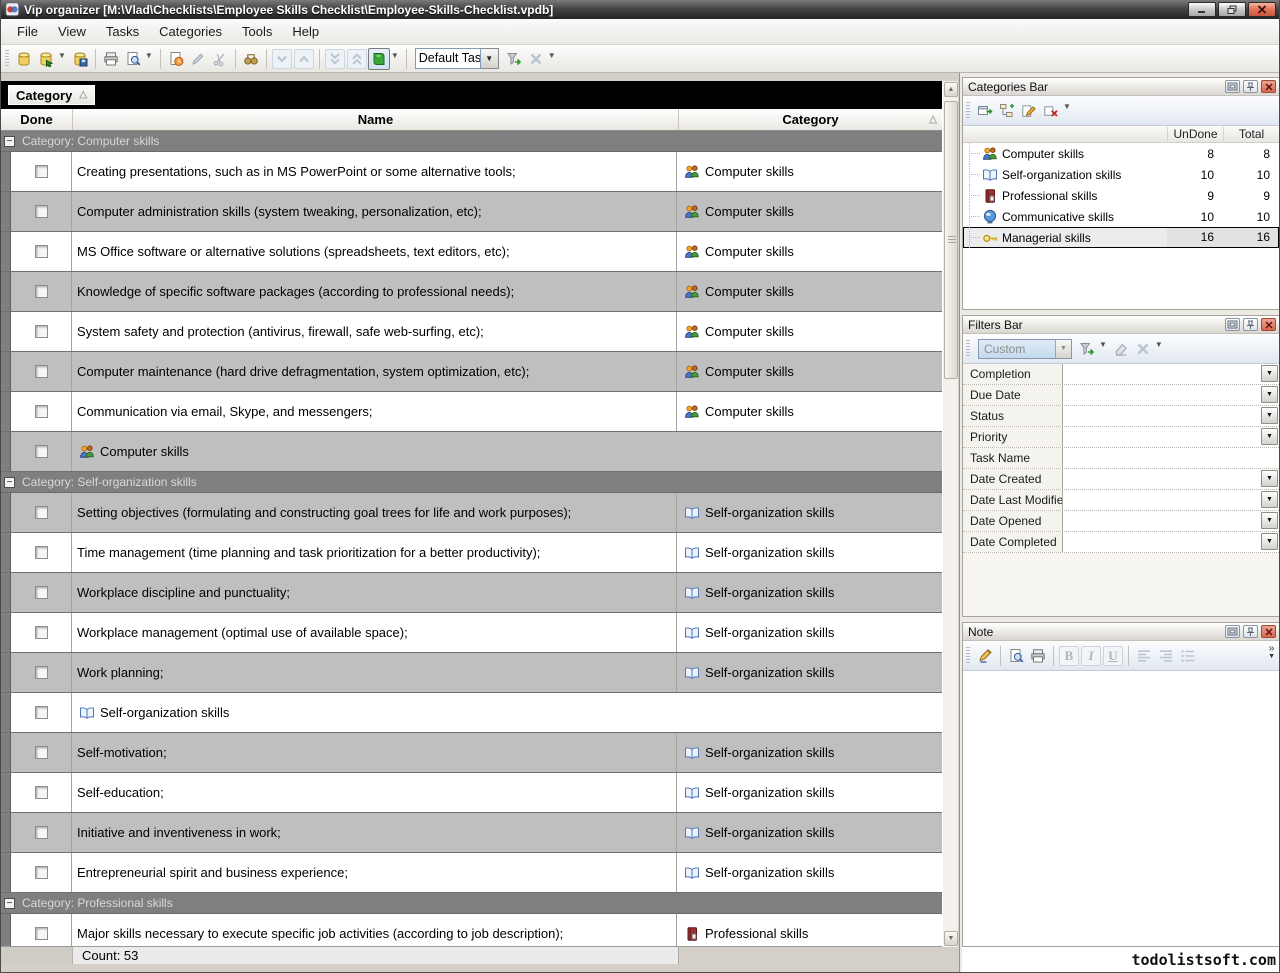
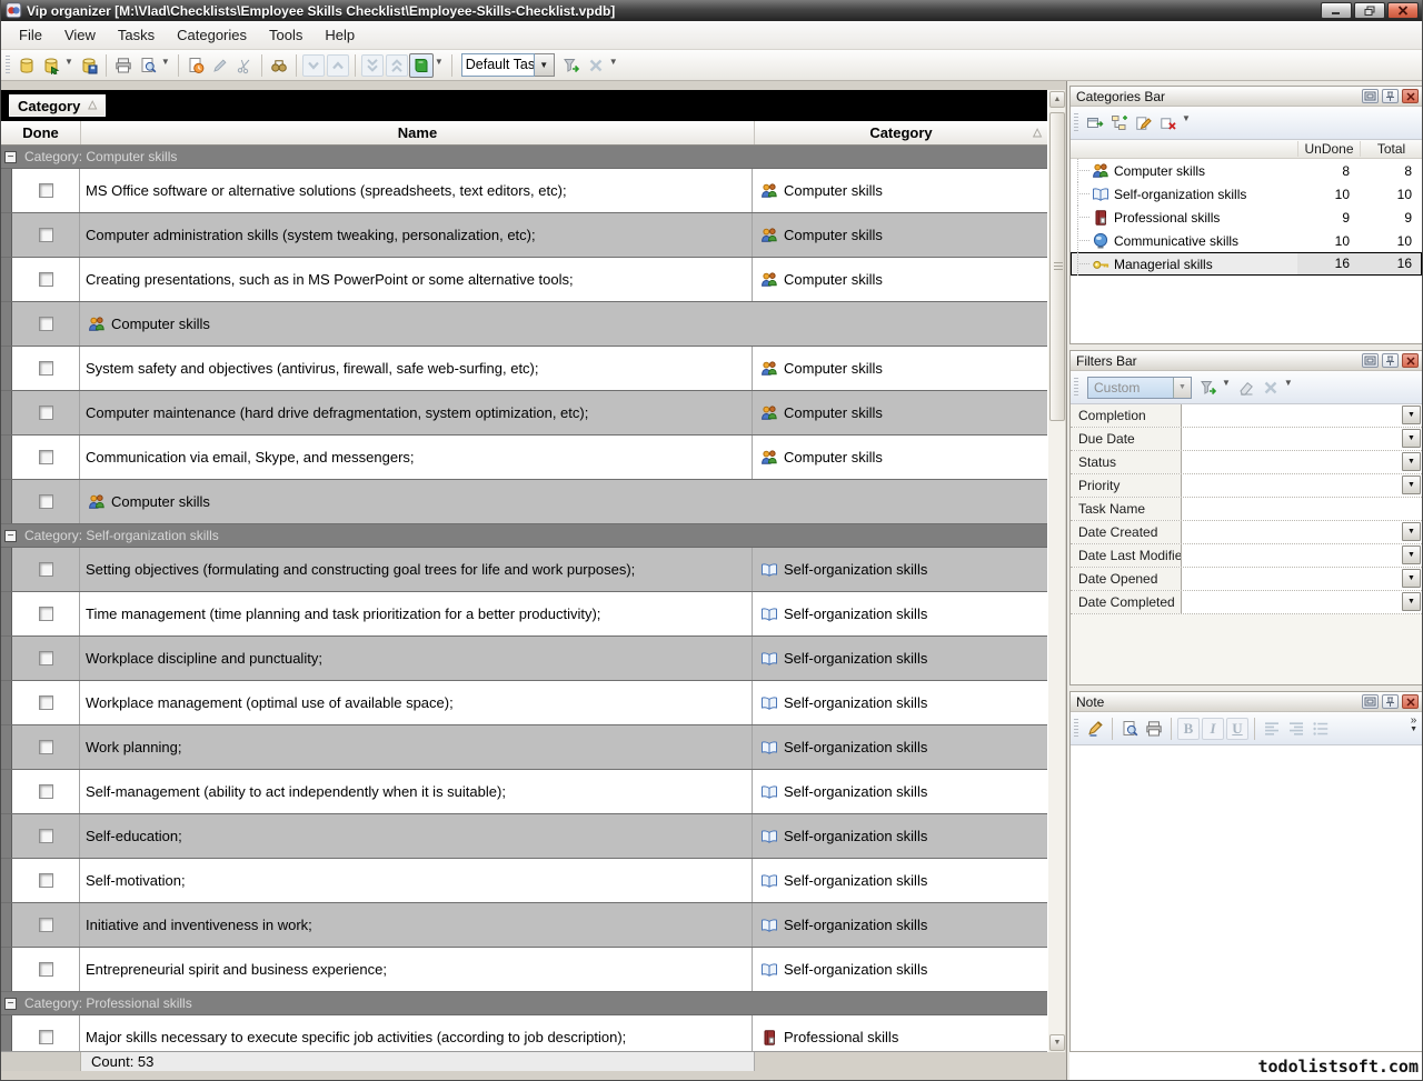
  Vip organizer [M:\Vlad\Checklists\Employee Skills Checklist\Employee-Skills-Checklist.vpdb]
  File
  View
  Tasks
  Categories
  Tools
  Help
  ▼
  ▼
  ▼
  Default Tas
  ▼
  ▼
  Category
  △
  Done
  Name
  Category
  △
  −
  Category: Computer skills
- Creating presentations, such as in MS PowerPoint or some alternative tools;
+ MS Office software or alternative solutions (spreadsheets, text editors, etc);
  Computer skills
  Computer administration skills (system tweaking, personalization, etc);
  Computer skills
- MS Office software or alternative solutions (spreadsheets, text editors, etc);
+ Creating presentations, such as in MS PowerPoint or some alternative tools;
  Computer skills
- Knowledge of specific software packages (according to professional needs);
  Computer skills
- System safety and protection (antivirus, firewall, safe web-surfing, etc);
+ System safety and objectives (antivirus, firewall, safe web-surfing, etc);
  Computer skills
  Computer maintenance (hard drive defragmentation, system optimization, etc);
  Computer skills
  Communication via email, Skype, and messengers;
  Computer skills
  Computer skills
  −
  Category: Self-organization skills
  Setting objectives (formulating and constructing goal trees for life and work purposes);
  Self-organization skills
  Time management (time planning and task prioritization for a better productivity);
  Self-organization skills
  Workplace discipline and punctuality;
  Self-organization skills
  Workplace management (optimal use of available space);
  Self-organization skills
  Work planning;
  Self-organization skills
+ Self-management (ability to act independently when it is suitable);
  Self-organization skills
- Self-motivation;
+ Self-education;
  Self-organization skills
- Self-education;
+ Self-motivation;
  Self-organization skills
  Initiative and inventiveness in work;
  Self-organization skills
  Entrepreneurial spirit and business experience;
  Self-organization skills
  −
  Category: Professional skills
  Major skills necessary to execute specific job activities (according to job description);
  Professional skills
  Count: 53
  Categories Bar
  ▼
  UnDone
  Total
  Computer skills
  8
  8
  Self-organization skills
  10
  10
  Professional skills
  9
  9
  Communicative skills
  10
  10
  Managerial skills
  16
  16
  Filters Bar
  Custom
  ▼
  ▼
  Completion
  Due Date
  Status
  Priority
  Task Name
  Date Created
  Date Last Modifie
  Date Opened
  Date Completed
  Note
  B
  I
  U
  »
  todolistsoft.com
